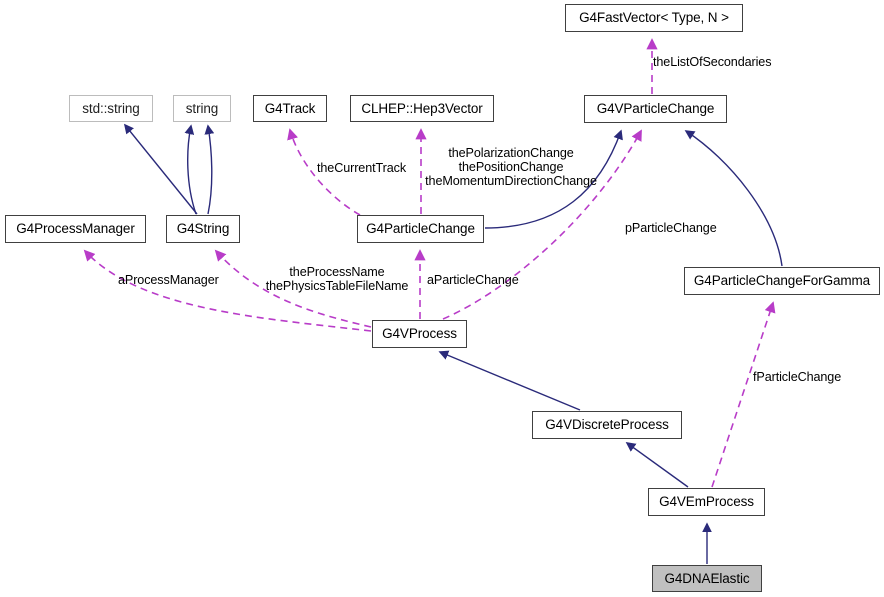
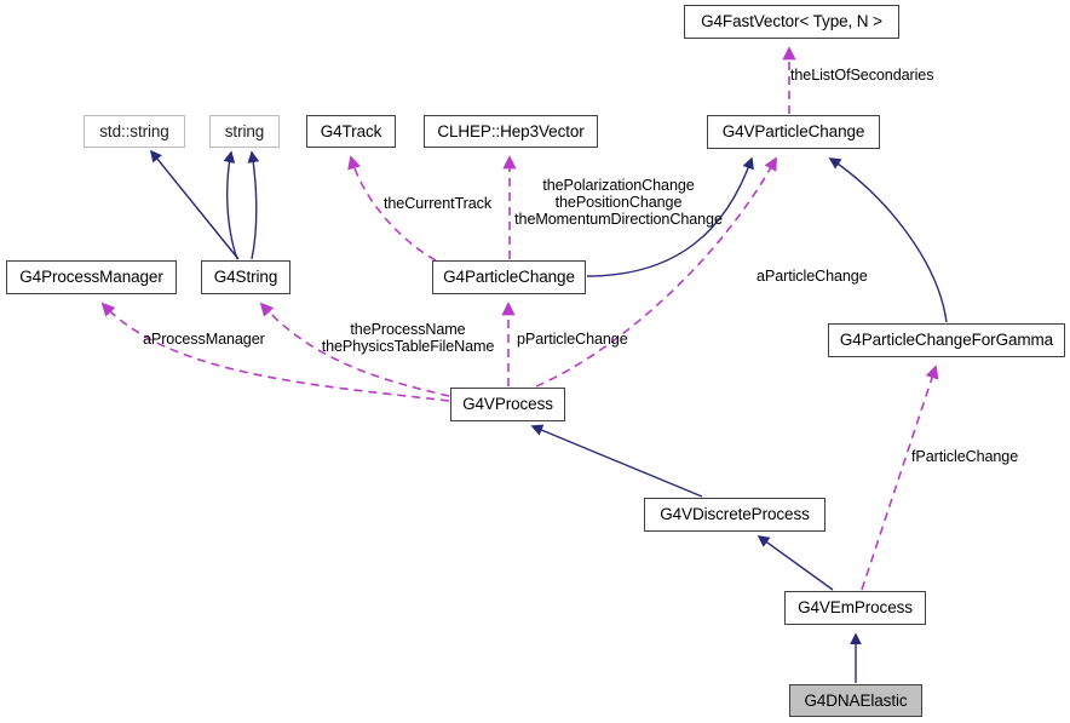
  G4FastVector< Type, N >
  std::string
  string
  G4Track
  CLHEP::Hep3Vector
  G4VParticleChange
  G4ProcessManager
  G4String
  G4ParticleChange
  G4ParticleChangeForGamma
  G4VProcess
  G4VDiscreteProcess
  G4VEmProcess
  G4DNAElastic
  theListOfSecondaries
  theCurrentTrack
  thePolarizationChange
  thePositionChange
  theMomentumDirectionChange
- pParticleChange
+ aParticleChange
  aProcessManager
  theProcessName
  thePhysicsTableFileName
- aParticleChange
+ pParticleChange
  fParticleChange
